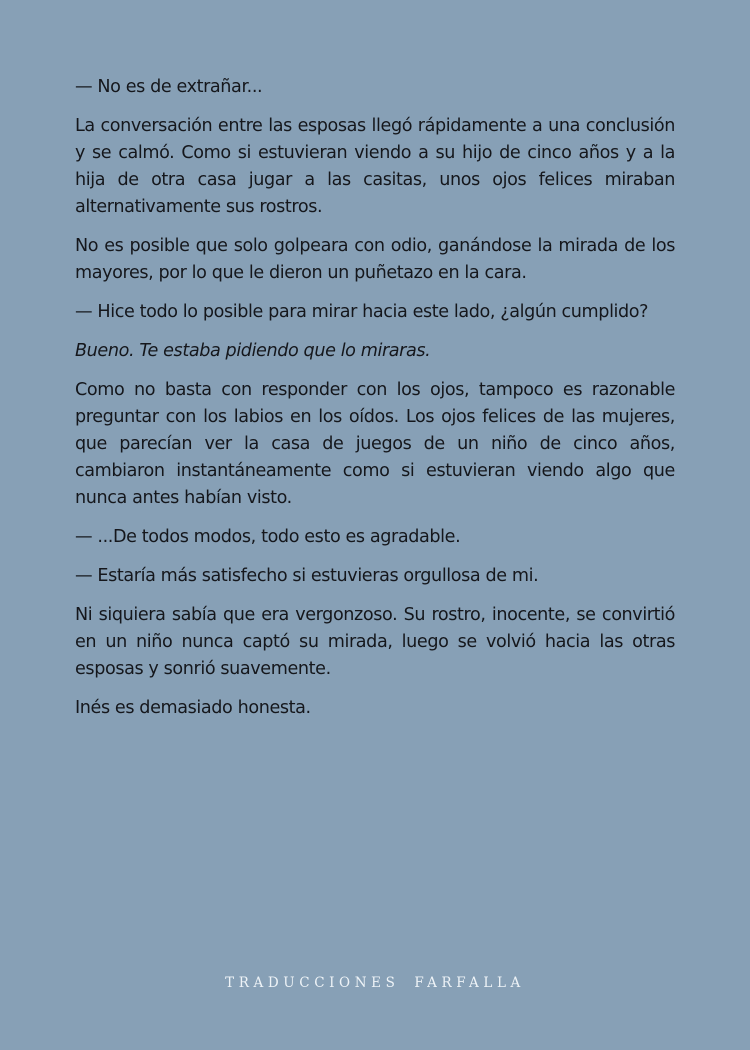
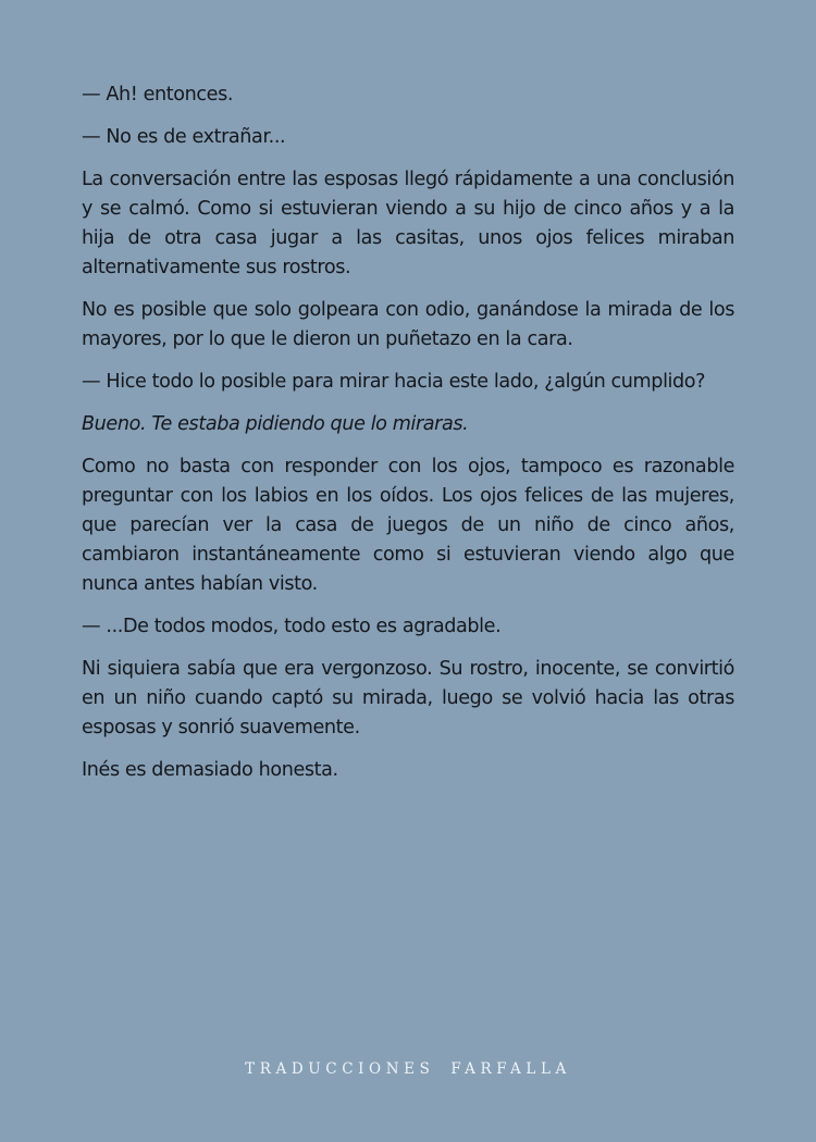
+ — Ah! entonces.
  — No es de extrañar...
  La conversación entre las esposas llegó rápidamente a una conclusión y se calmó. Como si estuvieran viendo a su hijo de cinco años y a la hija de otra casa jugar a las casitas, unos ojos felices miraban alternativamente sus rostros.
  No es posible que solo golpeara con odio, ganándose la mirada de los mayores, por lo que le dieron un puñetazo en la cara.
  — Hice todo lo posible para mirar hacia este lado, ¿algún cumplido?
  Bueno. Te estaba pidiendo que lo miraras.
  Como no basta con responder con los ojos, tampoco es razonable preguntar con los labios en los oídos. Los ojos felices de las mujeres, que parecían ver la casa de juegos de un niño de cinco años, cambiaron instantáneamente como si estuvieran viendo algo que nunca antes habían visto.
  — ...De todos modos, todo esto es agradable.
- — Estaría más satisfecho si estuvieras orgullosa de mi.
- Ni siquiera sabía que era vergonzoso. Su rostro, inocente, se convirtió en un niño nunca captó su mirada, luego se volvió hacia las otras esposas y sonrió suavemente.
+ Ni siquiera sabía que era vergonzoso. Su rostro, inocente, se convirtió en un niño cuando captó su mirada, luego se volvió hacia las otras esposas y sonrió suavemente.
  Inés es demasiado honesta.
  TRADUCCIONES FARFALLA
